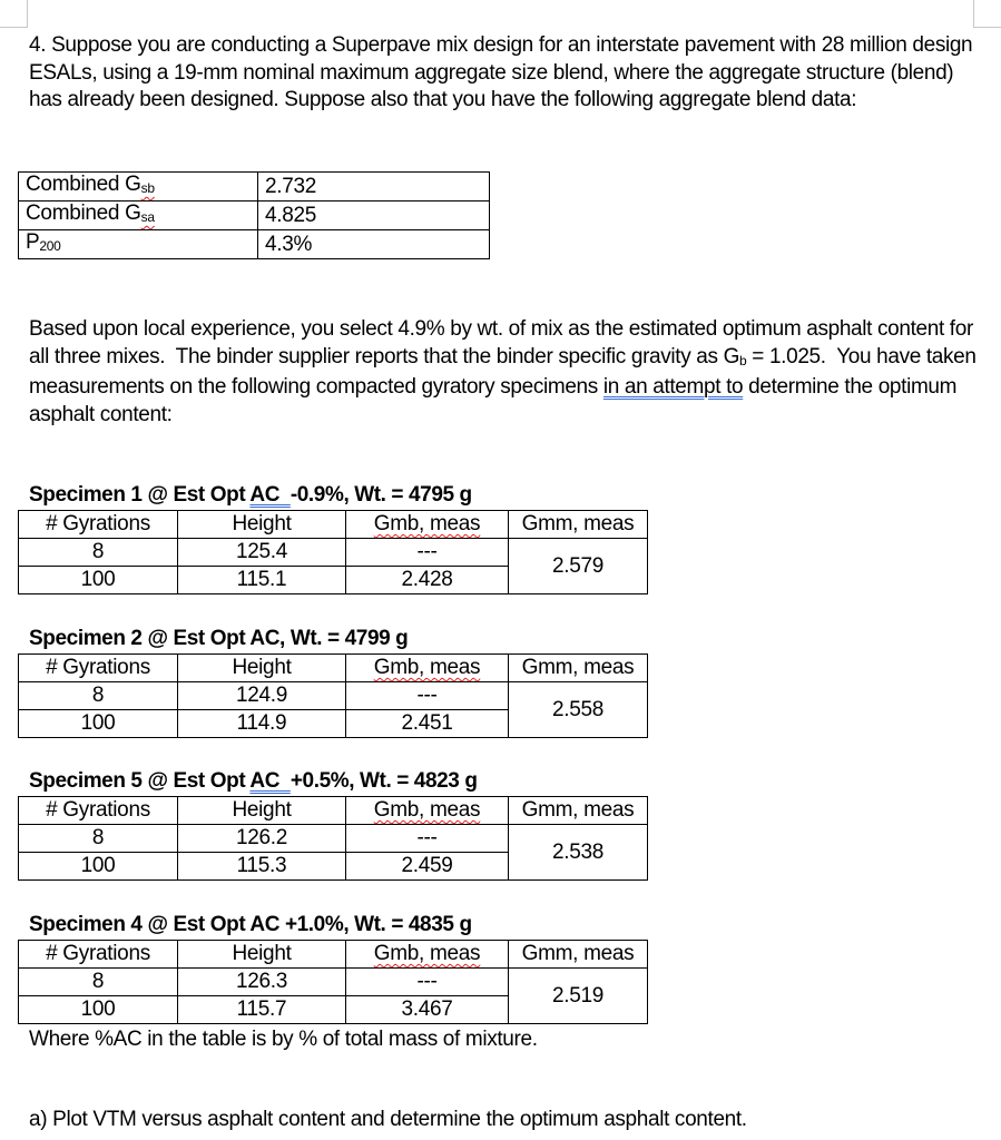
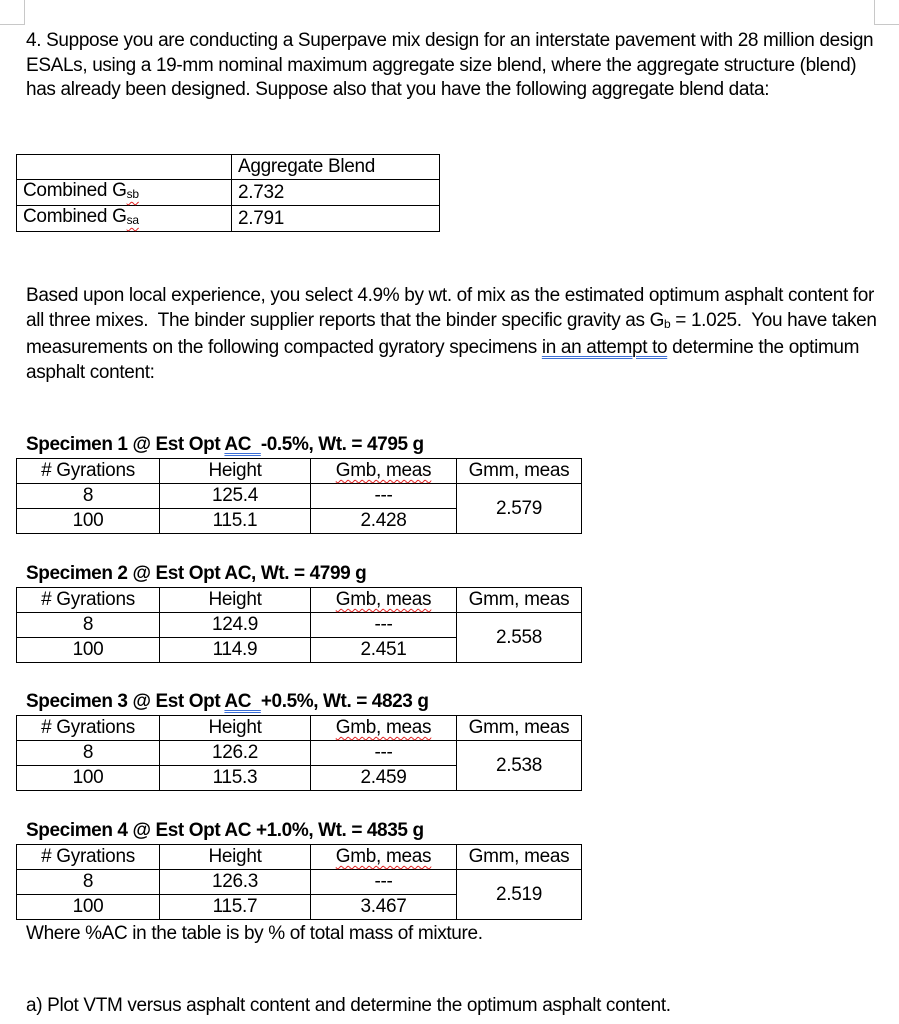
  4. Suppose you are conducting a Superpave mix design for an interstate pavement with 28 million design ESALs, using a 19-mm nominal maximum aggregate size blend, where the aggregate structure (blend) has already been designed. Suppose also that you have the following aggregate blend data:
+ 	Aggregate Blend
  Combined Gsb	2.732
- Combined Gsa	4.825
+ Combined Gsa	2.791
- P200	4.3%
  Based upon local experience, you select 4.9% by wt. of mix as the estimated optimum asphalt content for all three mixes. The binder supplier reports that the binder specific gravity as Gb = 1.025. You have taken measurements on the following compacted gyratory specimens in an attempt to determine the optimum asphalt content:
- Specimen 1 @ Est Opt AC -0.9%, Wt. = 4795 g
+ Specimen 1 @ Est Opt AC -0.5%, Wt. = 4795 g
  # Gyrations	Height	Gmb, meas	Gmm, meas
  8	125.4	---	2.579
  100	115.1	2.428
  Specimen 2 @ Est Opt AC, Wt. = 4799 g
  # Gyrations	Height	Gmb, meas	Gmm, meas
  8	124.9	---	2.558
  100	114.9	2.451
- Specimen 5 @ Est Opt AC +0.5%, Wt. = 4823 g
+ Specimen 3 @ Est Opt AC +0.5%, Wt. = 4823 g
  # Gyrations	Height	Gmb, meas	Gmm, meas
  8	126.2	---	2.538
  100	115.3	2.459
  Specimen 4 @ Est Opt AC +1.0%, Wt. = 4835 g
  # Gyrations	Height	Gmb, meas	Gmm, meas
  8	126.3	---	2.519
  100	115.7	3.467
  Where %AC in the table is by % of total mass of mixture.
  a) Plot VTM versus asphalt content and determine the optimum asphalt content.
